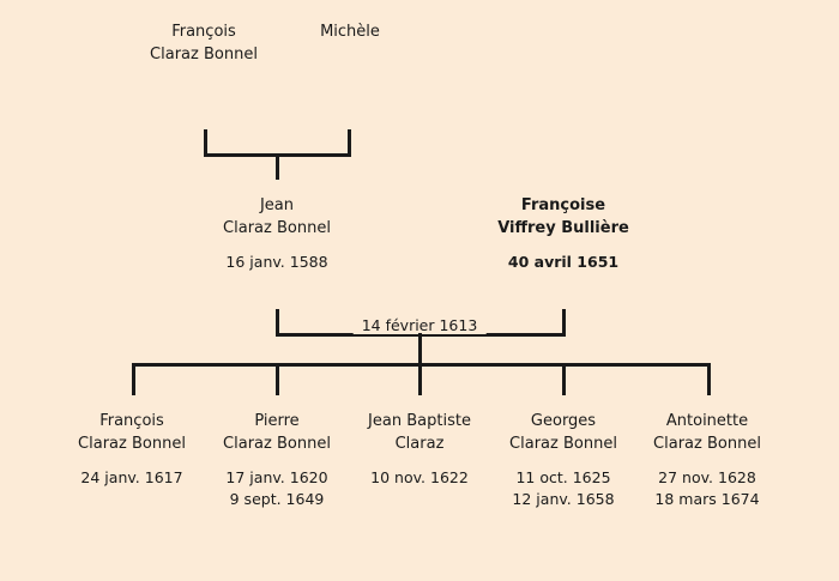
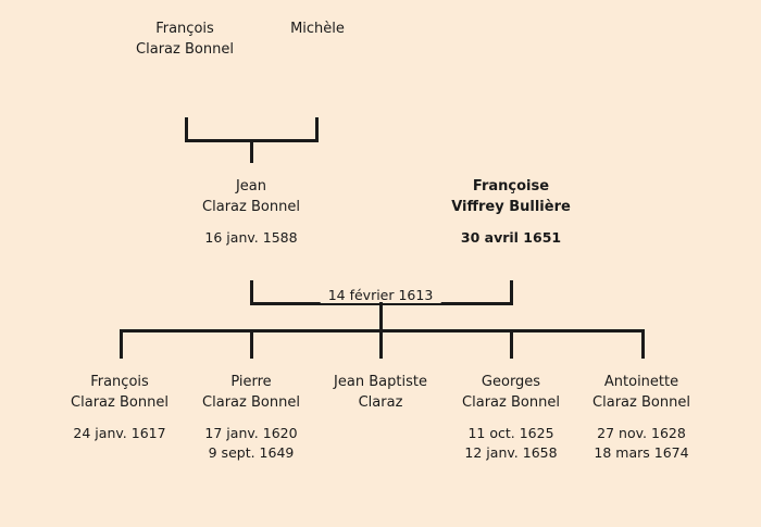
  François
  Claraz Bonnel
  Michèle
  Jean
  Claraz Bonnel
  16 janv. 1588
  Françoise
  Viffrey Bullière
- 40 avril 1651
+ 30 avril 1651
  14 février 1613
  François
  Claraz Bonnel
  24 janv. 1617
  Pierre
  Claraz Bonnel
  17 janv. 1620
  9 sept. 1649
  Jean Baptiste
  Claraz
- 10 nov. 1622
  Georges
  Claraz Bonnel
  11 oct. 1625
  12 janv. 1658
  Antoinette
  Claraz Bonnel
  27 nov. 1628
  18 mars 1674
